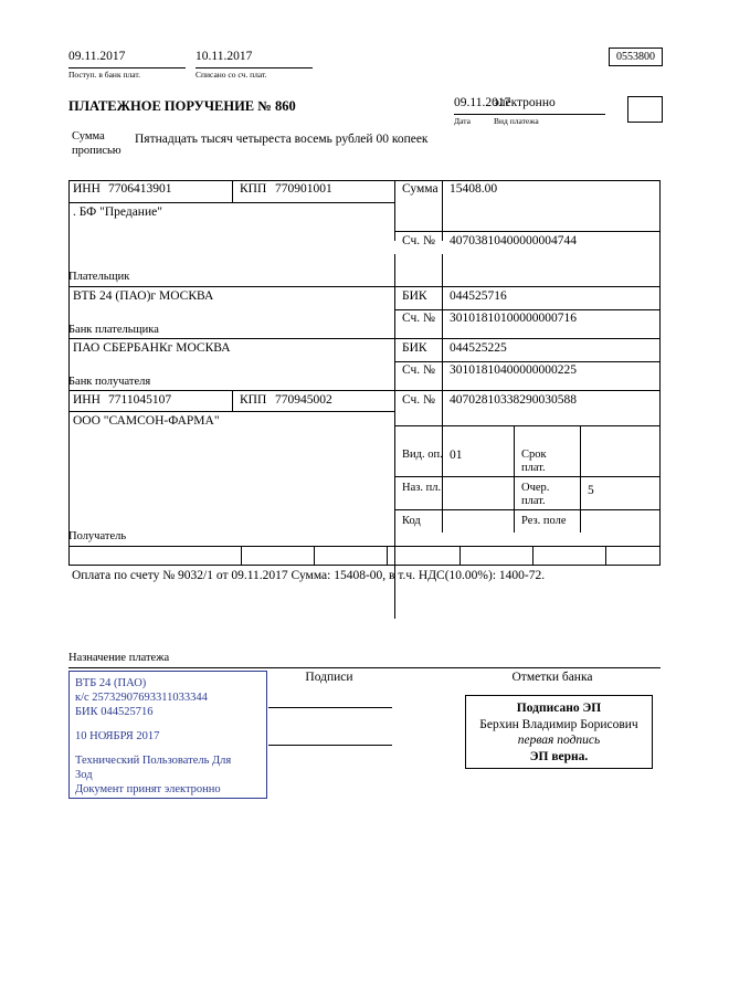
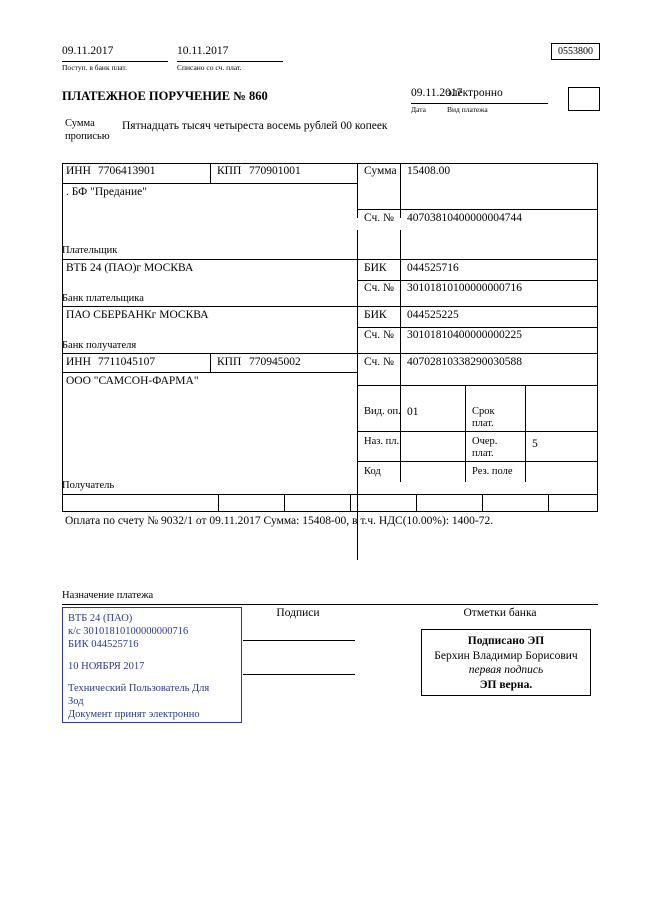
  09.11.2017
  Поступ. в банк плат.
  10.11.2017
  Списано со сч. плат.
  0553800
  ПЛАТЕЖНОЕ ПОРУЧЕНИЕ № 860
  09.11.2017
  Дата
  электронно
  Вид платежа
  Сумма
  прописью
  Пятнадцать тысяч четыреста восемь рублей 00 копеек
  ИНН
  7706413901
  КПП
  770901001
  . БФ "Предание"
  Сумма
  15408.00
  Сч. №
  40703810400000004744
  Плательщик
  ВТБ 24 (ПАО)г МОСКВА
  БИК
  044525716
  Сч. №
  30101810100000000716
  Банк плательщика
  ПАО СБЕРБАНКг МОСКВА
  БИК
  044525225
  Сч. №
  30101810400000000225
  Банк получателя
  ИНН
  7711045107
  КПП
  770945002
  Сч. №
  40702810338290030588
  ООО "САМСОН-ФАРМА"
  Вид. оп.
  01
  Срок
  плат.
  Наз. пл.
  Очер.
  плат.
  5
  Код
  Рез. поле
  Получатель
  Оплата по счету № 9032/1 от 09.11.2017 Сумма: 15408-00, в т.ч. НДС(10.00%): 1400-72.
  Назначение платежа
  Подписи
  Отметки банка
  ВТБ 24 (ПАО)
- к/с 25732907693311033344
+ к/с 30101810100000000716
  БИК 044525716
  10 НОЯБРЯ 2017
  Технический Пользователь Для
  Зод
  Документ принят электронно
  Подписано ЭП
  Берхин Владимир Борисович
  первая подпись
  ЭП верна.
